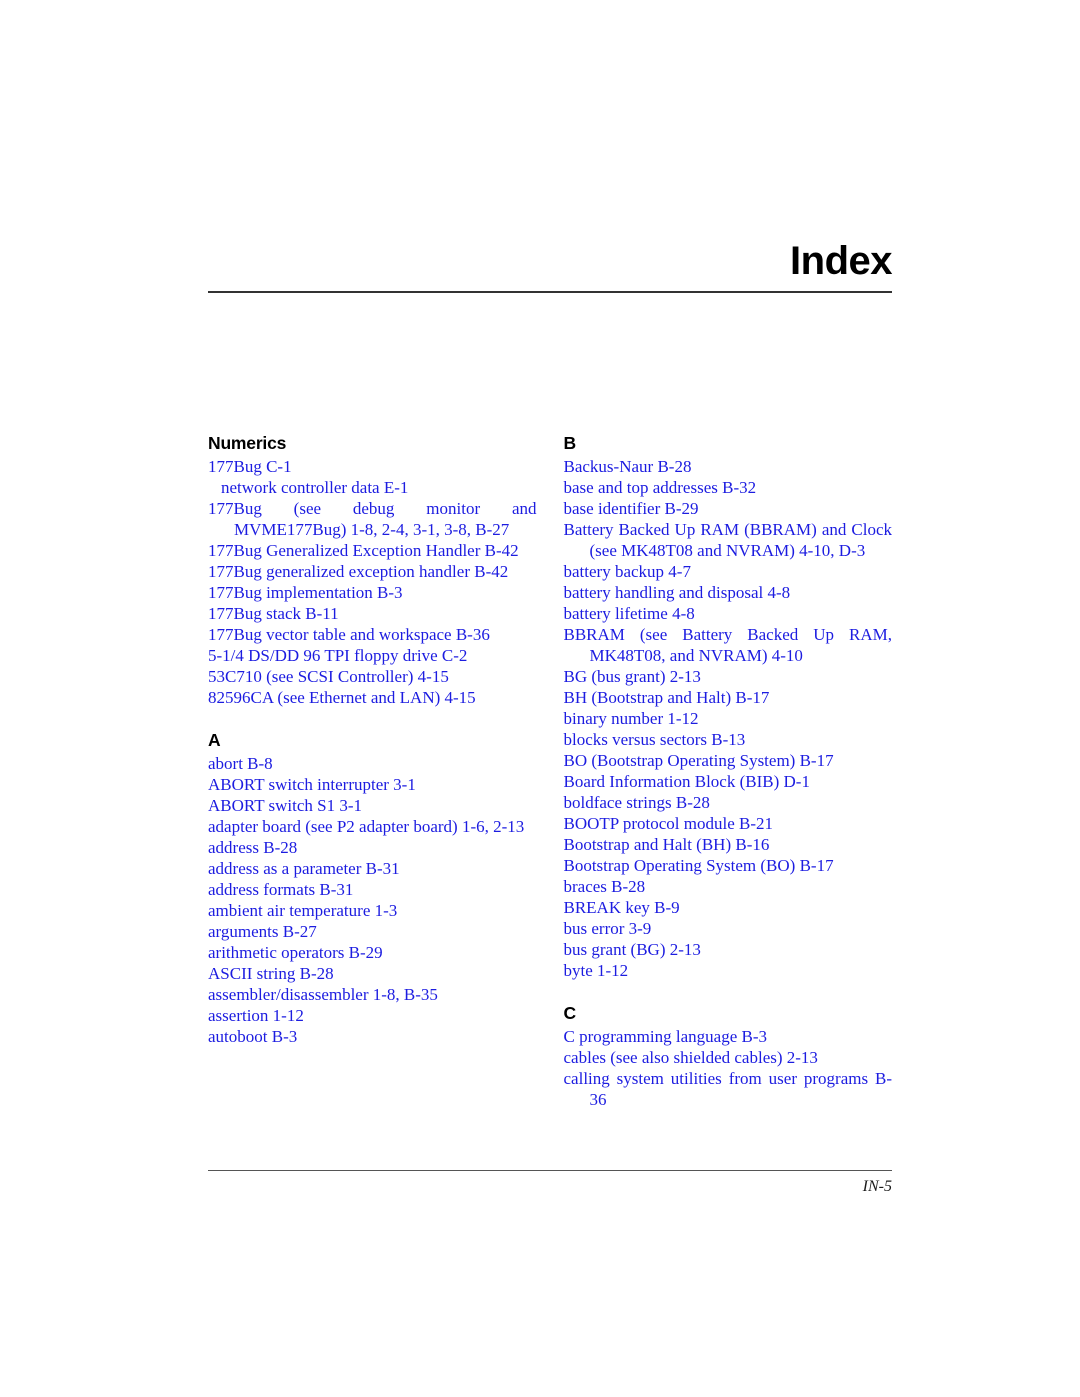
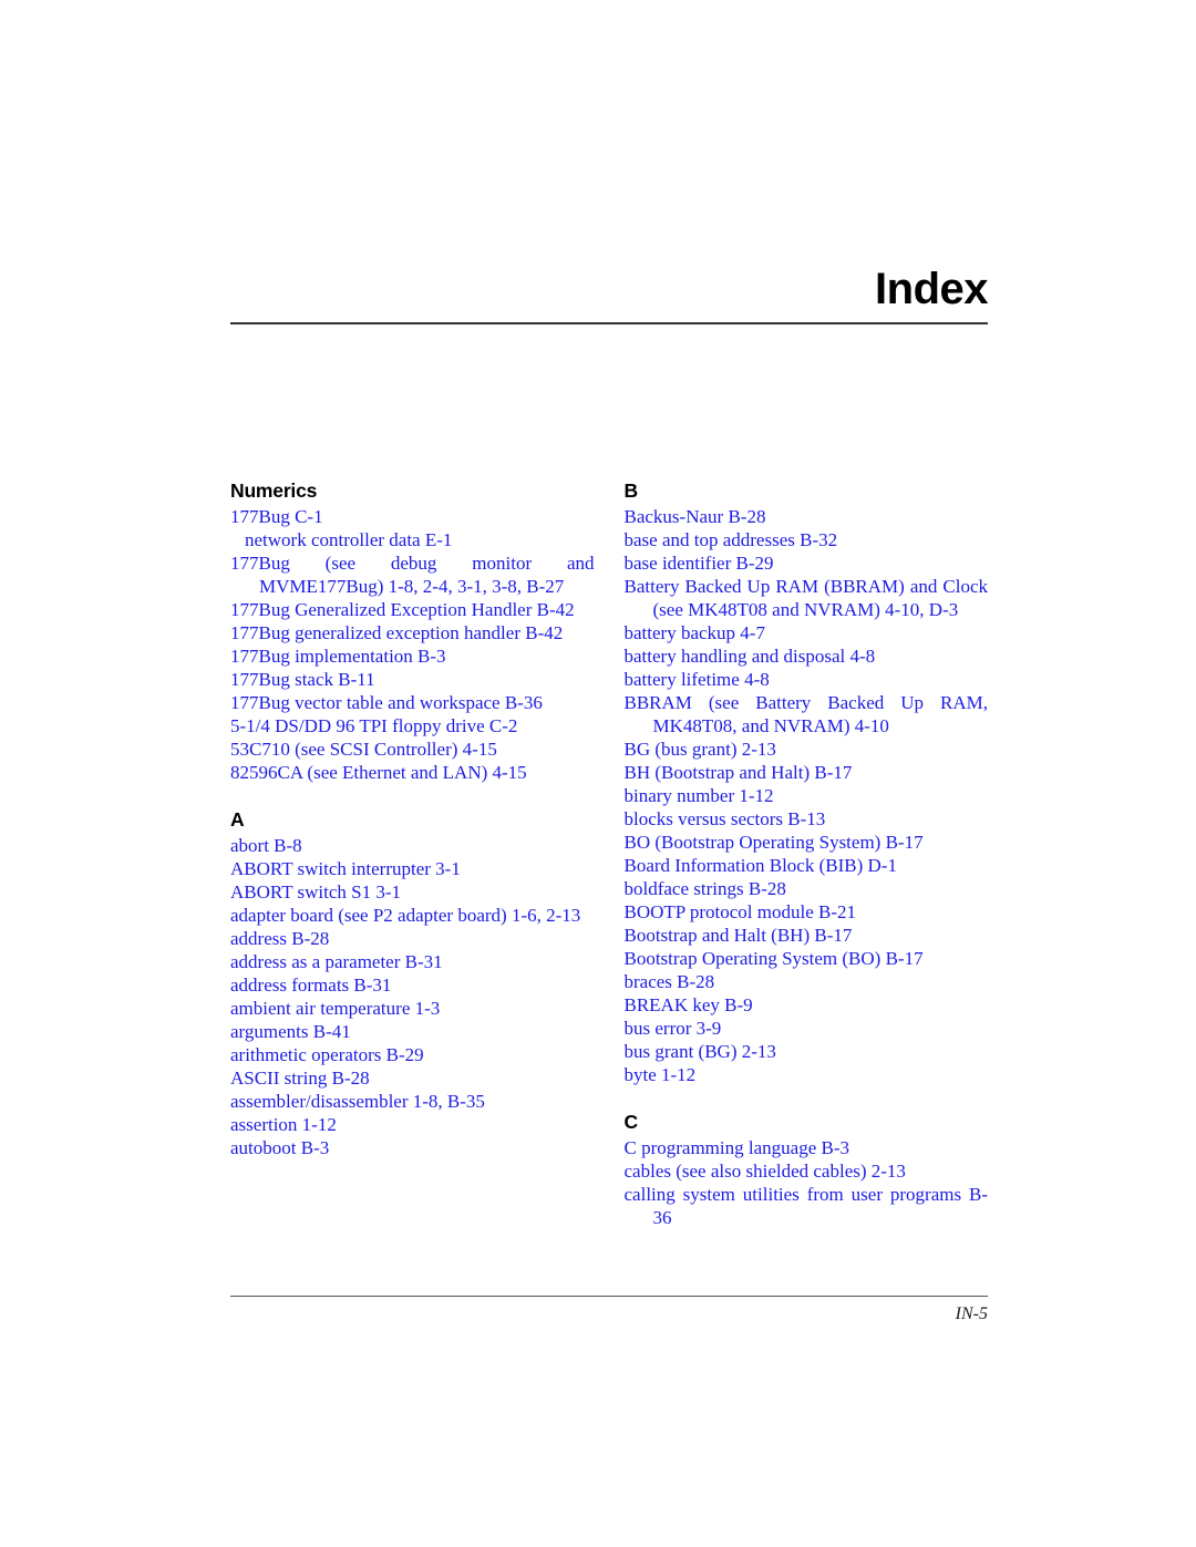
  Index
  Numerics
  177Bug C-1
  network controller data E-1
  177Bug (see debug monitor and MVME177Bug) 1-8, 2-4, 3-1, 3-8, B-27
  177Bug Generalized Exception Handler B-42
  177Bug generalized exception handler B-42
  177Bug implementation B-3
  177Bug stack B-11
  177Bug vector table and workspace B-36
  5-1/4 DS/DD 96 TPI floppy drive C-2
  53C710 (see SCSI Controller) 4-15
  82596CA (see Ethernet and LAN) 4-15
  A
  abort B-8
  ABORT switch interrupter 3-1
  ABORT switch S1 3-1
  adapter board (see P2 adapter board) 1-6, 2-13
  address B-28
  address as a parameter B-31
  address formats B-31
  ambient air temperature 1-3
- arguments B-27
+ arguments B-41
  arithmetic operators B-29
  ASCII string B-28
  assembler/disassembler 1-8, B-35
  assertion 1-12
  autoboot B-3
  B
  Backus-Naur B-28
  base and top addresses B-32
  base identifier B-29
  Battery Backed Up RAM (BBRAM) and Clock (see MK48T08 and NVRAM) 4-10, D-3
  battery backup 4-7
  battery handling and disposal 4-8
  battery lifetime 4-8
  BBRAM (see Battery Backed Up RAM, MK48T08, and NVRAM) 4-10
  BG (bus grant) 2-13
  BH (Bootstrap and Halt) B-17
  binary number 1-12
  blocks versus sectors B-13
  BO (Bootstrap Operating System) B-17
  Board Information Block (BIB) D-1
  boldface strings B-28
  BOOTP protocol module B-21
- Bootstrap and Halt (BH) B-16
+ Bootstrap and Halt (BH) B-17
  Bootstrap Operating System (BO) B-17
  braces B-28
  BREAK key B-9
  bus error 3-9
  bus grant (BG) 2-13
  byte 1-12
  C
  C programming language B-3
  cables (see also shielded cables) 2-13
  calling system utilities from user programs B-36
  IN-5
